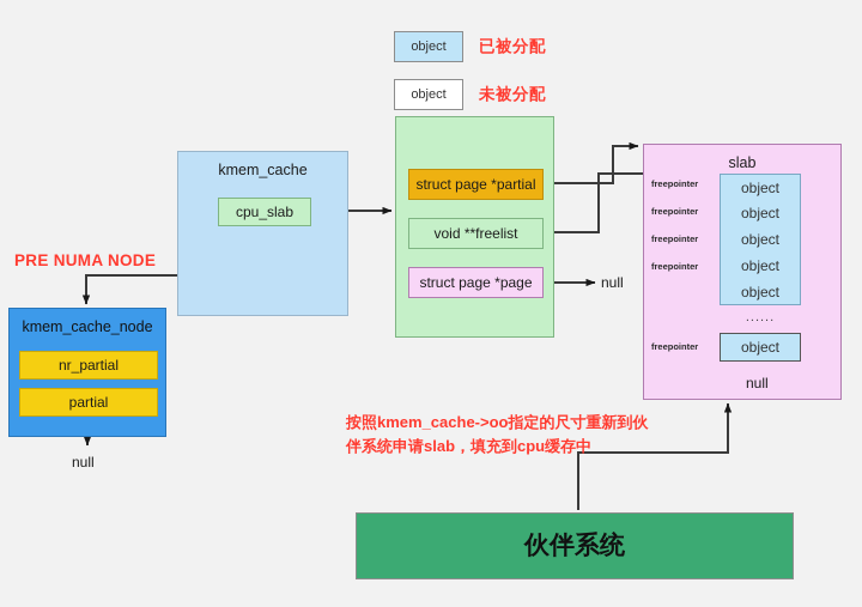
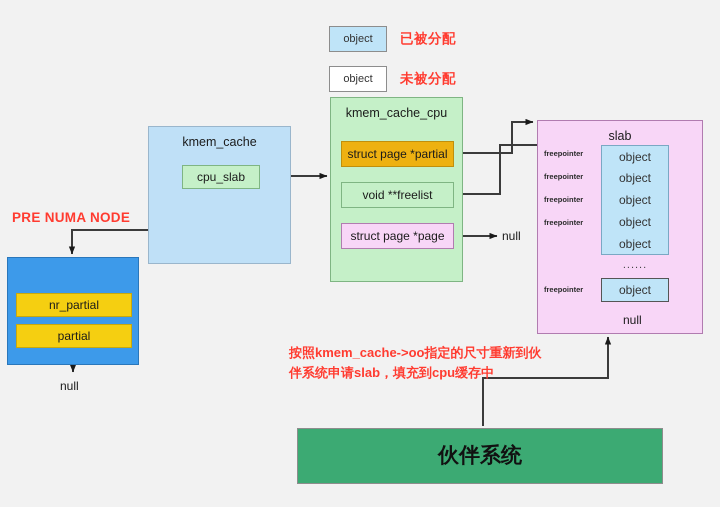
  object
  已被分配
  object
  未被分配
  kmem_cache
  cpu_slab
+ kmem_cache_cpu
  struct page *partial
  void **freelist
  struct page *page
  null
  PRE NUMA NODE
- kmem_cache_node
  nr_partial
  partial
  null
  slab
  object
  object
  object
  object
  object
  ......
  object
  freepointer
  freepointer
  freepointer
  freepointer
  freepointer
  null
  按照kmem_cache->oo指定的尺寸重新到伙
  伴系统申请slab，填充到cpu缓存中
  伙伴系统
